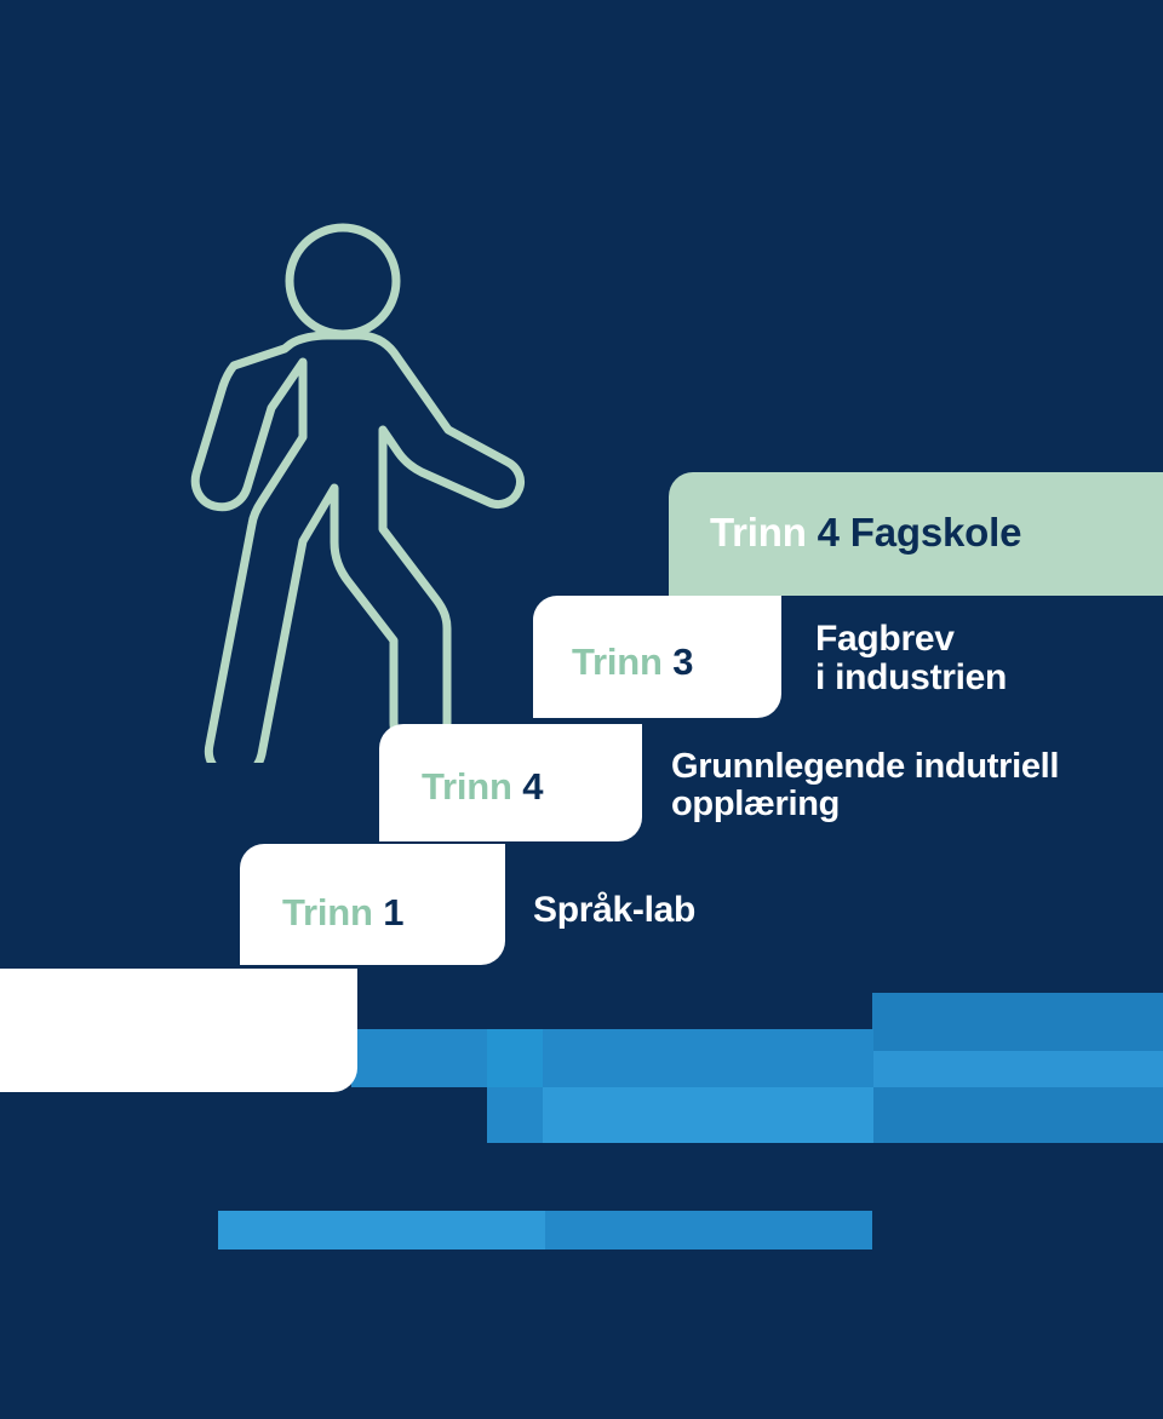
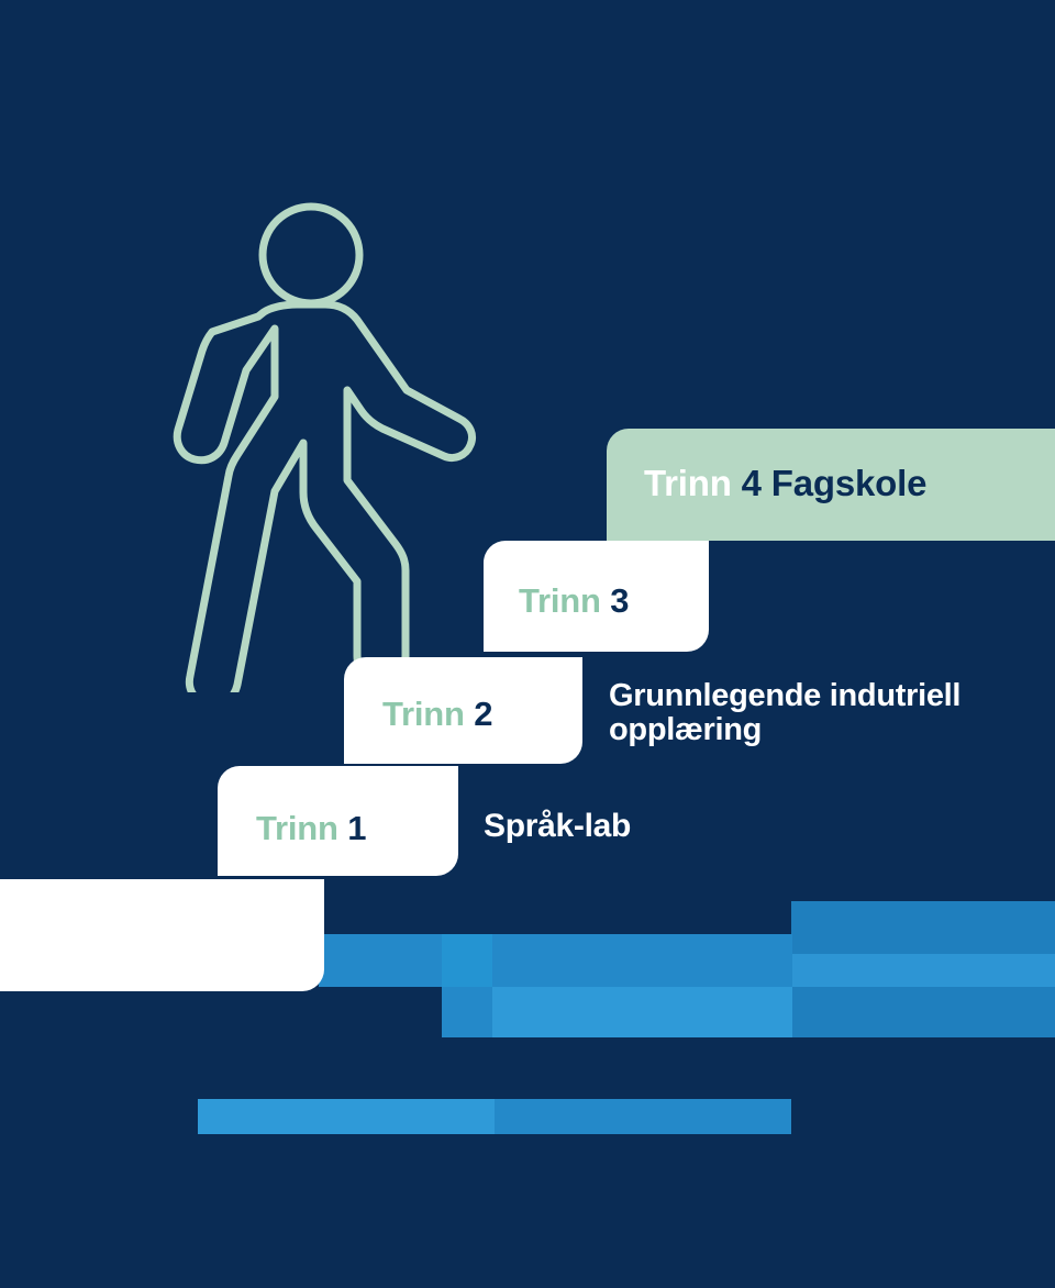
  Trinn 4 Fagskole
  Trinn 3
- Trinn 4
+ Trinn 2
  Trinn 1
- Fagbrev
- i industrien
  Grunnlegende indutriell
  opplæring
  Språk-lab
